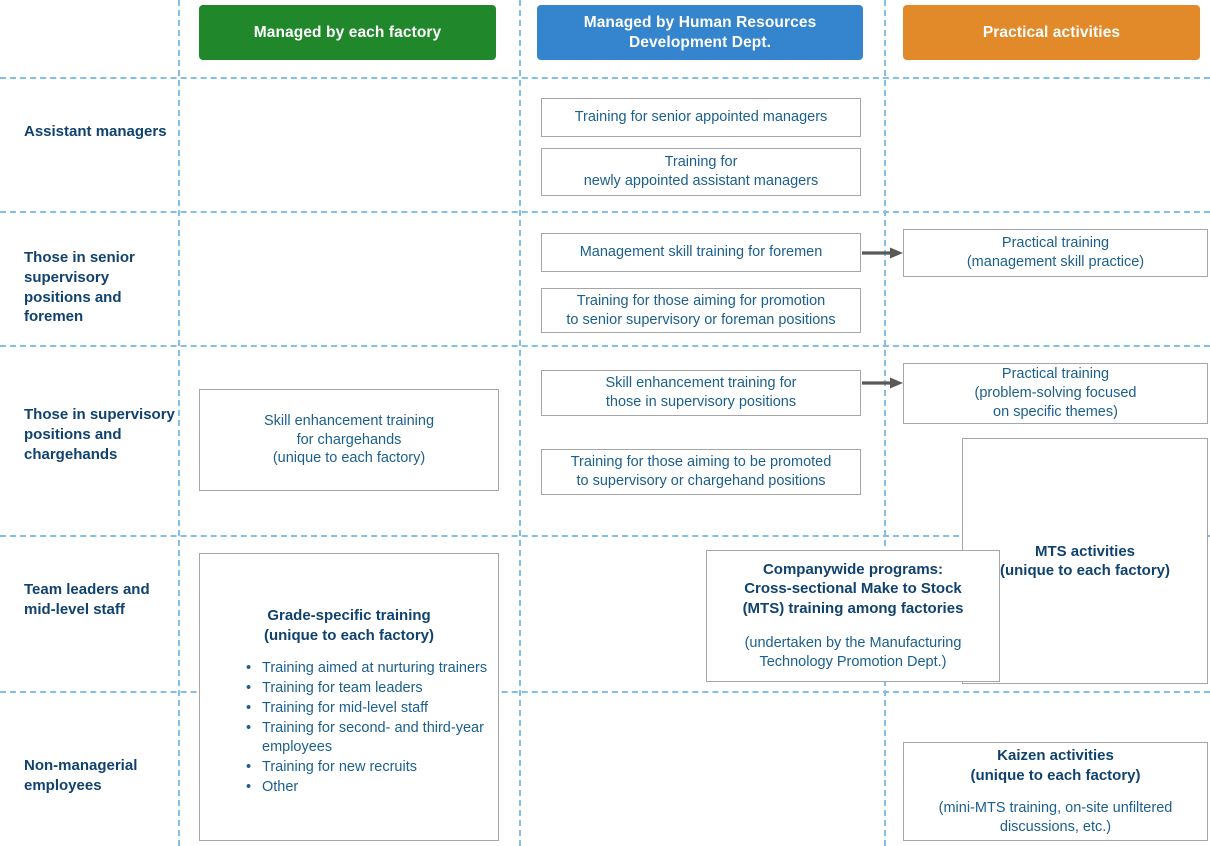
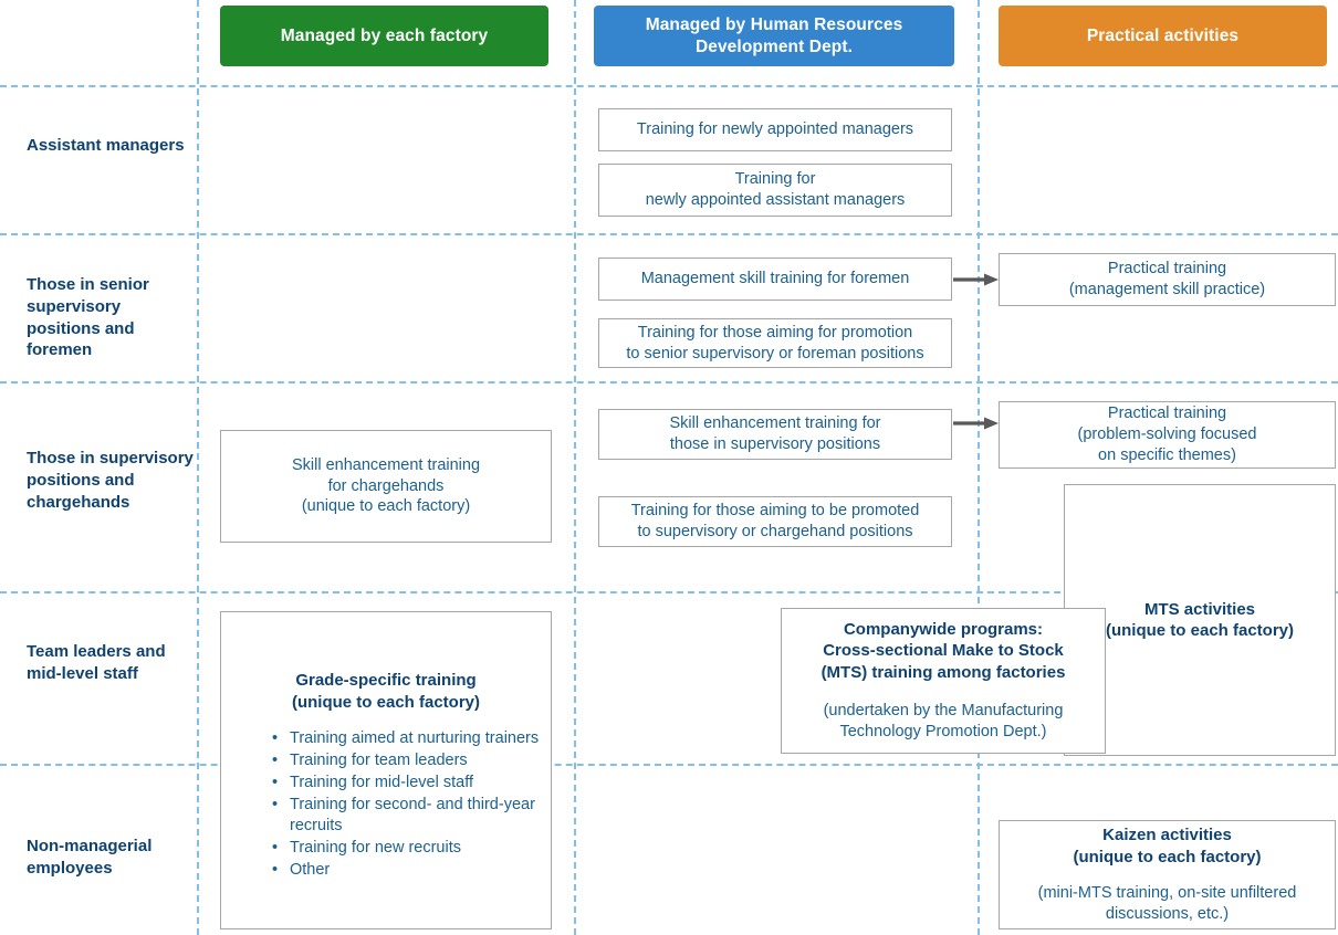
  Managed by each factory
  Managed by Human Resources Development Dept.
  Practical activities
  Assistant managers
  Those in senior supervisory positions and foremen
  Those in supervisory positions and chargehands
  Team leaders and mid-level staff
  Non-managerial employees
- Training for senior appointed managers
+ Training for newly appointed managers
  Training for
  newly appointed assistant managers
  Management skill training for foremen
  Training for those aiming for promotion
  to senior supervisory or foreman positions
  Practical training
  (management skill practice)
  Skill enhancement training
  for chargehands
  (unique to each factory)
  Skill enhancement training for
  those in supervisory positions
  Training for those aiming to be promoted
  to supervisory or chargehand positions
  Practical training
  (problem-solving focused
  on specific themes)
  MTS activities
  (unique to each factory)
  Grade-specific training
  (unique to each factory)
  Training aimed at nurturing trainers
  Training for team leaders
  Training for mid-level staff
- Training for second- and third-year employees
+ Training for second- and third-year recruits
  Training for new recruits
  Other
  Companywide programs:
  Cross-sectional Make to Stock
  (MTS) training among factories
  (undertaken by the Manufacturing
  Technology Promotion Dept.)
  Kaizen activities
  (unique to each factory)
  (mini-MTS training, on-site unfiltered
  discussions, etc.)
